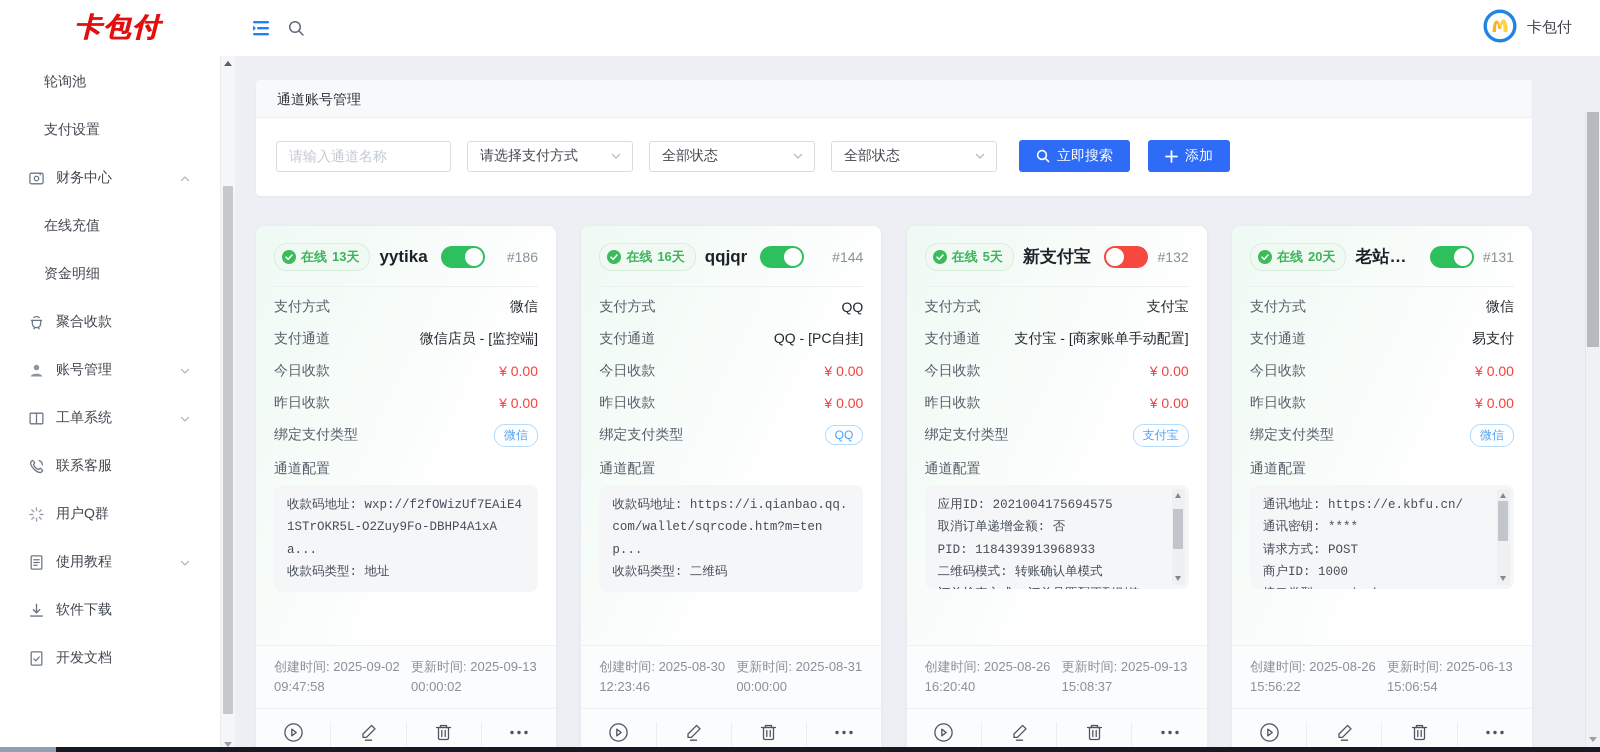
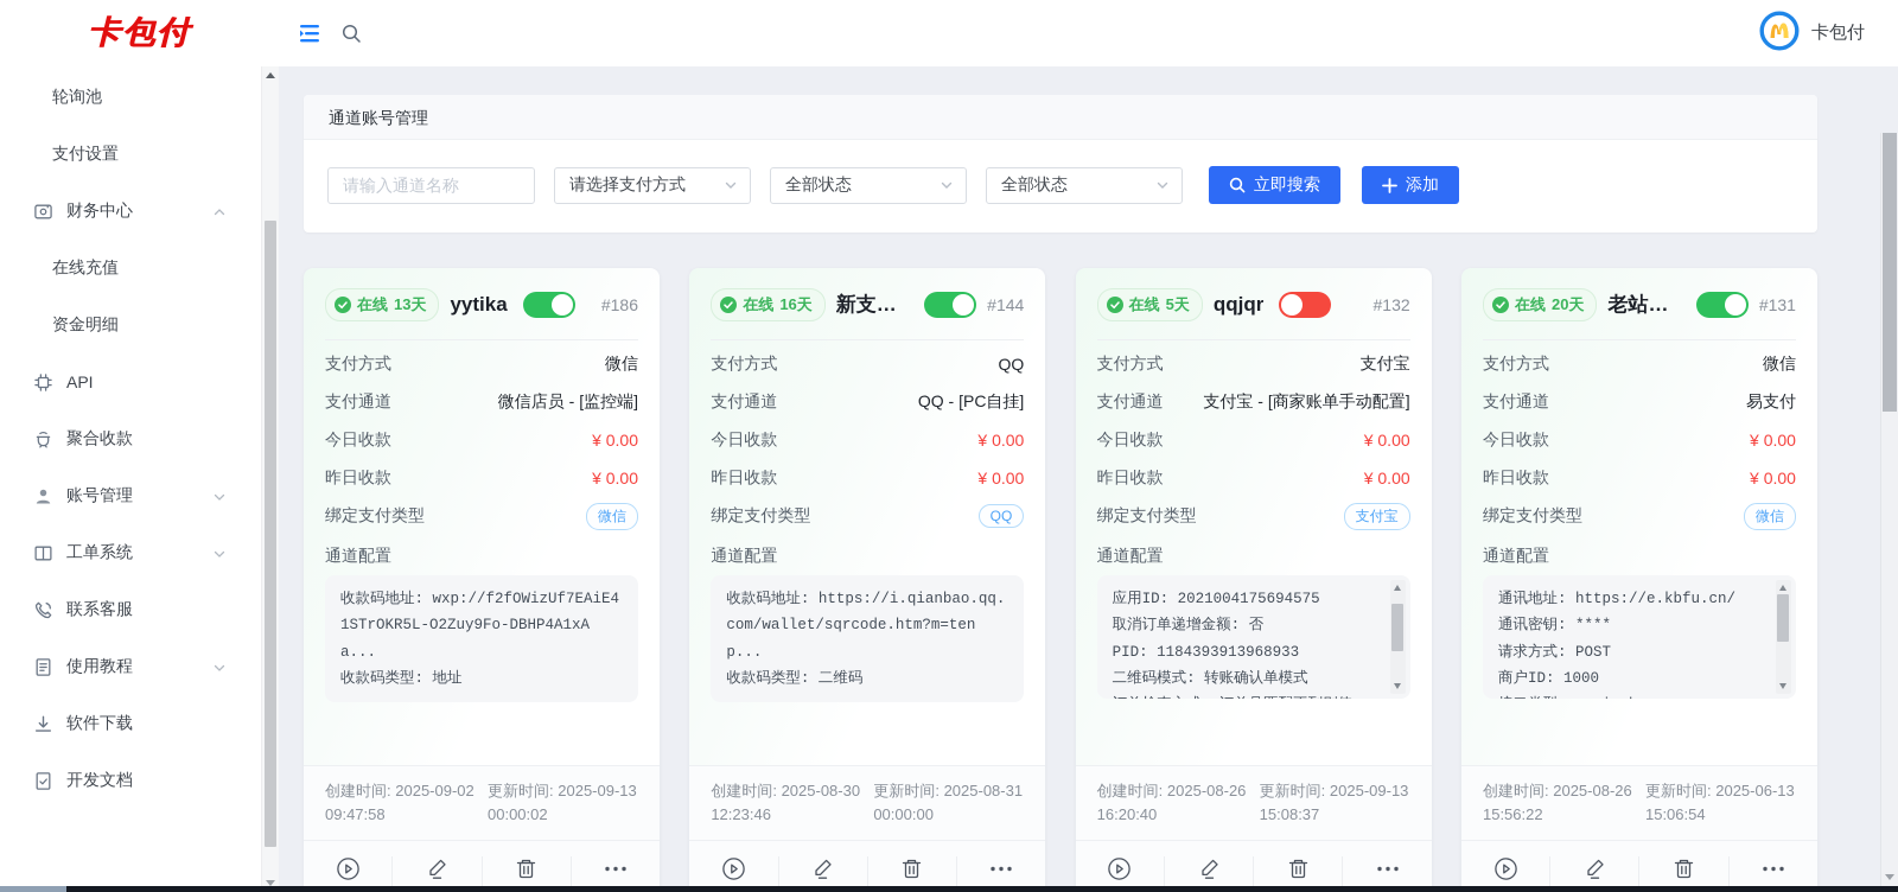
  卡包付
  卡包付
  轮询池
  支付设置
  财务中心
  在线充值
  资金明细
+ API
  聚合收款
  账号管理
  工单系统
  联系客服
- 用户Q群
  使用教程
  软件下载
  开发文档
  通道账号管理
  请输入通道名称
  请选择支付方式
  全部状态
  全部状态
  立即搜索
  添加
  在线
  13天
  yytika
  #186
  支付方式
  微信
  支付通道
  微信店员 - [监控端]
  今日收款
  ¥ 0.00
  昨日收款
  ¥ 0.00
  绑定支付类型
  微信
  通道配置
  收款码地址: wxp://f2fOWizUf7EAiE41STrOKR5L-O2Zuy9Fo-DBHP4A1xAa...
  收款码类型: 地址
  创建时间: 2025-09-02 09:47:58
  更新时间: 2025-09-13 00:00:02
  在线
  16天
- qqjqr
+ 新支付宝
  #144
  支付方式
  QQ
  支付通道
  QQ - [PC自挂]
  今日收款
  ¥ 0.00
  昨日收款
  ¥ 0.00
  绑定支付类型
  QQ
  通道配置
  收款码地址: https://i.qianbao.qq.com/wallet/sqrcode.htm?m=tenp...
  收款码类型: 二维码
  创建时间: 2025-08-30 12:23:46
  更新时间: 2025-08-31 00:00:00
  在线
  5天
- 新支付宝
+ qqjqr
  #132
  支付方式
  支付宝
  支付通道
  支付宝 - [商家账单手动配置]
  今日收款
  ¥ 0.00
  昨日收款
  ¥ 0.00
  绑定支付类型
  支付宝
  通道配置
  应用ID: 2021004175694575
  取消订单递增金额: 否
  PID: 1184393913968933
  二维码模式: 转账确认单模式
  创建时间: 2025-08-26 16:20:40
  更新时间: 2025-09-13 15:08:37
  在线
  20天
  老站微..
  #131
  支付方式
  微信
  支付通道
  易支付
  今日收款
  ¥ 0.00
  昨日收款
  ¥ 0.00
  绑定支付类型
  微信
  通道配置
  通讯地址: https://e.kbfu.cn/
  通讯密钥: ****
  请求方式: POST
  商户ID: 1000
  创建时间: 2025-08-26 15:56:22
  更新时间: 2025-06-13 15:06:54
